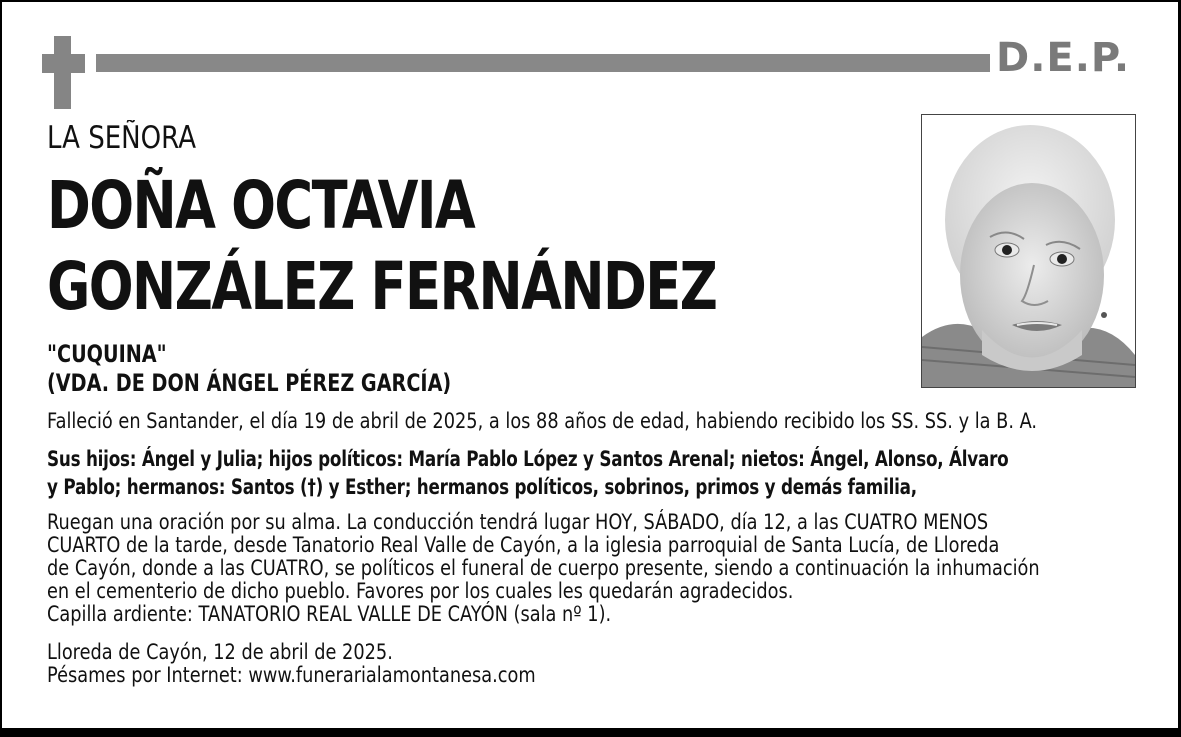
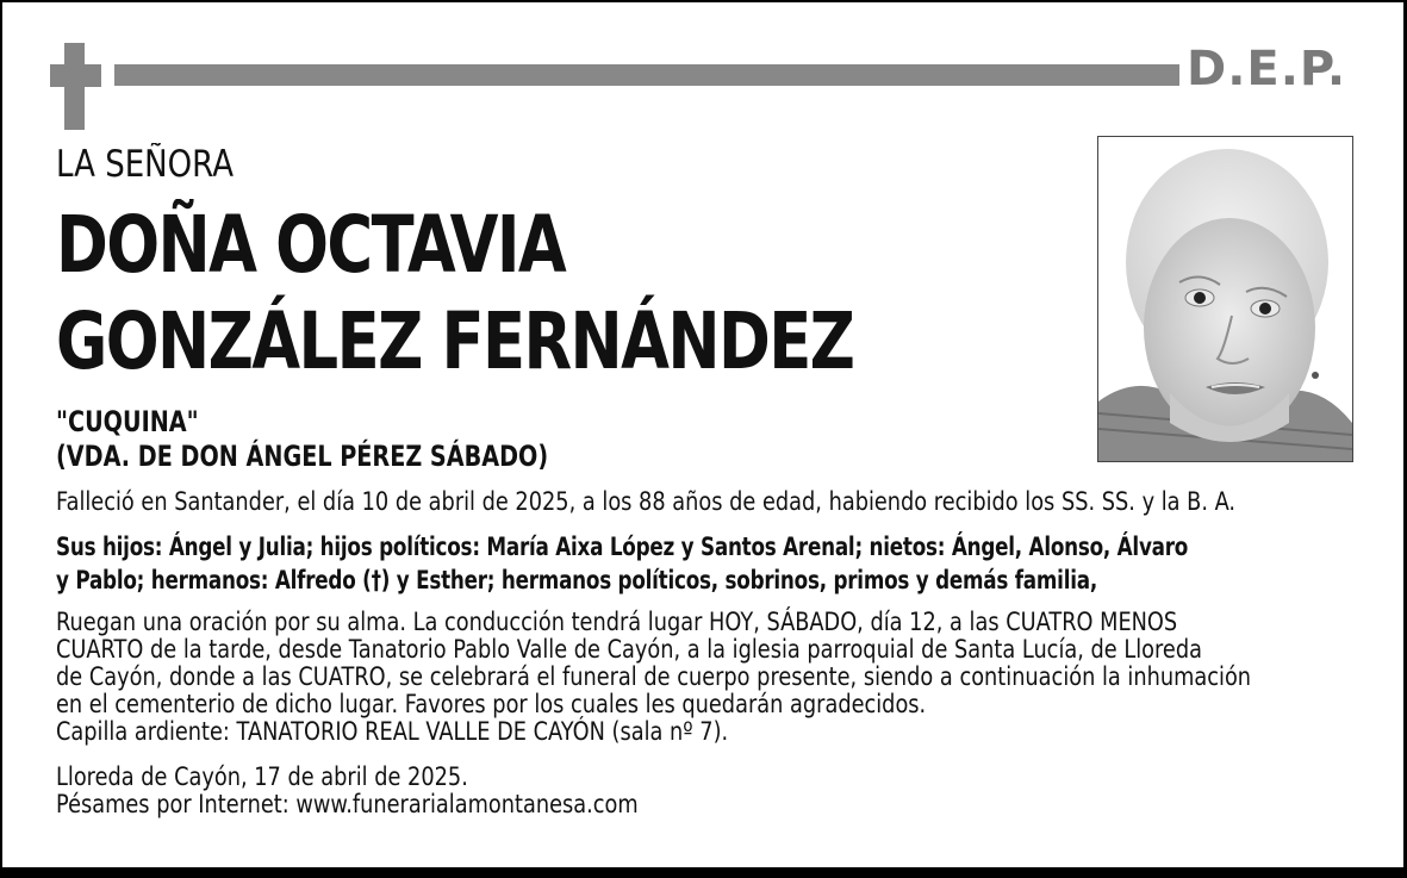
  D.E.P.
  LA SEÑORA
  DOÑA OCTAVIA
  GONZÁLEZ FERNÁNDEZ
  "CUQUINA"
- (VDA. DE DON ÁNGEL PÉREZ GARCÍA)
+ (VDA. DE DON ÁNGEL PÉREZ SÁBADO)
- Falleció en Santander, el día 19 de abril de 2025, a los 88 años de edad, habiendo recibido los SS. SS. y la B. A.
+ Falleció en Santander, el día 10 de abril de 2025, a los 88 años de edad, habiendo recibido los SS. SS. y la B. A.
- Sus hijos: Ángel y Julia; hijos políticos: María Pablo López y Santos Arenal; nietos: Ángel, Alonso, Álvaro
+ Sus hijos: Ángel y Julia; hijos políticos: María Aixa López y Santos Arenal; nietos: Ángel, Alonso, Álvaro
- y Pablo; hermanos: Santos (†) y Esther; hermanos políticos, sobrinos, primos y demás familia,
+ y Pablo; hermanos: Alfredo (†) y Esther; hermanos políticos, sobrinos, primos y demás familia,
  Ruegan una oración por su alma. La conducción tendrá lugar HOY, SÁBADO, día 12, a las CUATRO MENOS
- CUARTO de la tarde, desde Tanatorio Real Valle de Cayón, a la iglesia parroquial de Santa Lucía, de Lloreda
+ CUARTO de la tarde, desde Tanatorio Pablo Valle de Cayón, a la iglesia parroquial de Santa Lucía, de Lloreda
- de Cayón, donde a las CUATRO, se políticos el funeral de cuerpo presente, siendo a continuación la inhumación
+ de Cayón, donde a las CUATRO, se celebrará el funeral de cuerpo presente, siendo a continuación la inhumación
- en el cementerio de dicho pueblo. Favores por los cuales les quedarán agradecidos.
+ en el cementerio de dicho lugar. Favores por los cuales les quedarán agradecidos.
- Capilla ardiente: TANATORIO REAL VALLE DE CAYÓN (sala nº 1).
+ Capilla ardiente: TANATORIO REAL VALLE DE CAYÓN (sala nº 7).
- Lloreda de Cayón, 12 de abril de 2025.
+ Lloreda de Cayón, 17 de abril de 2025.
  Pésames por Internet: www.funerarialamontanesa.com
